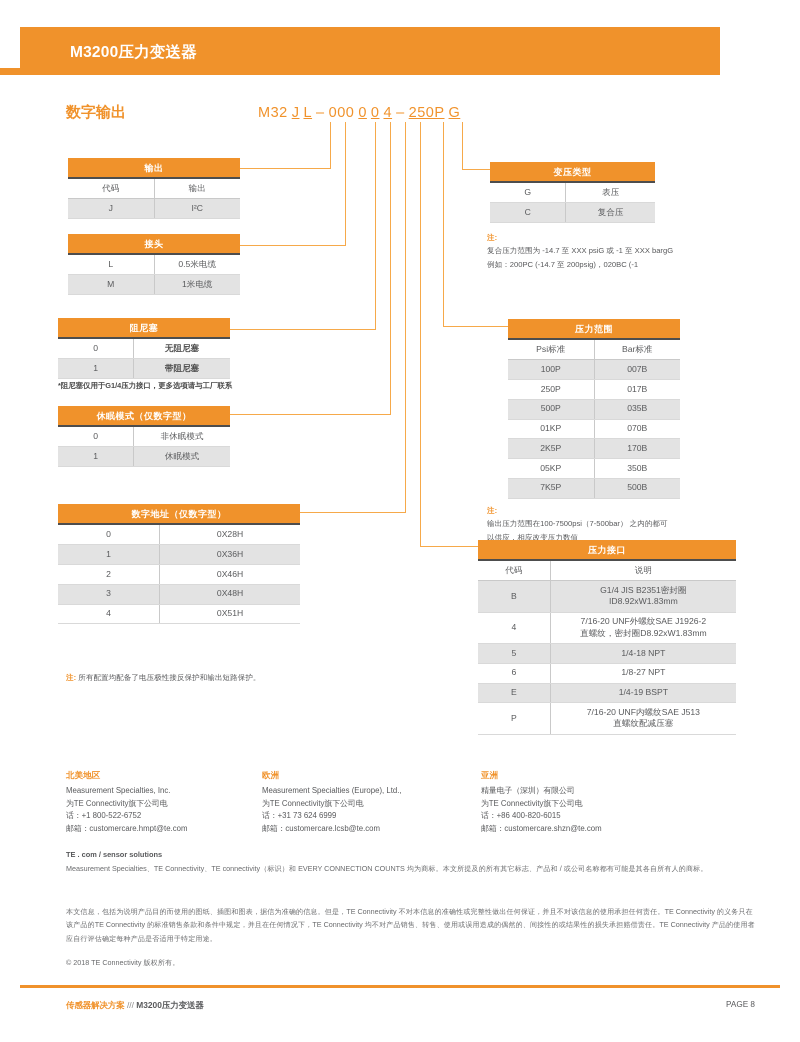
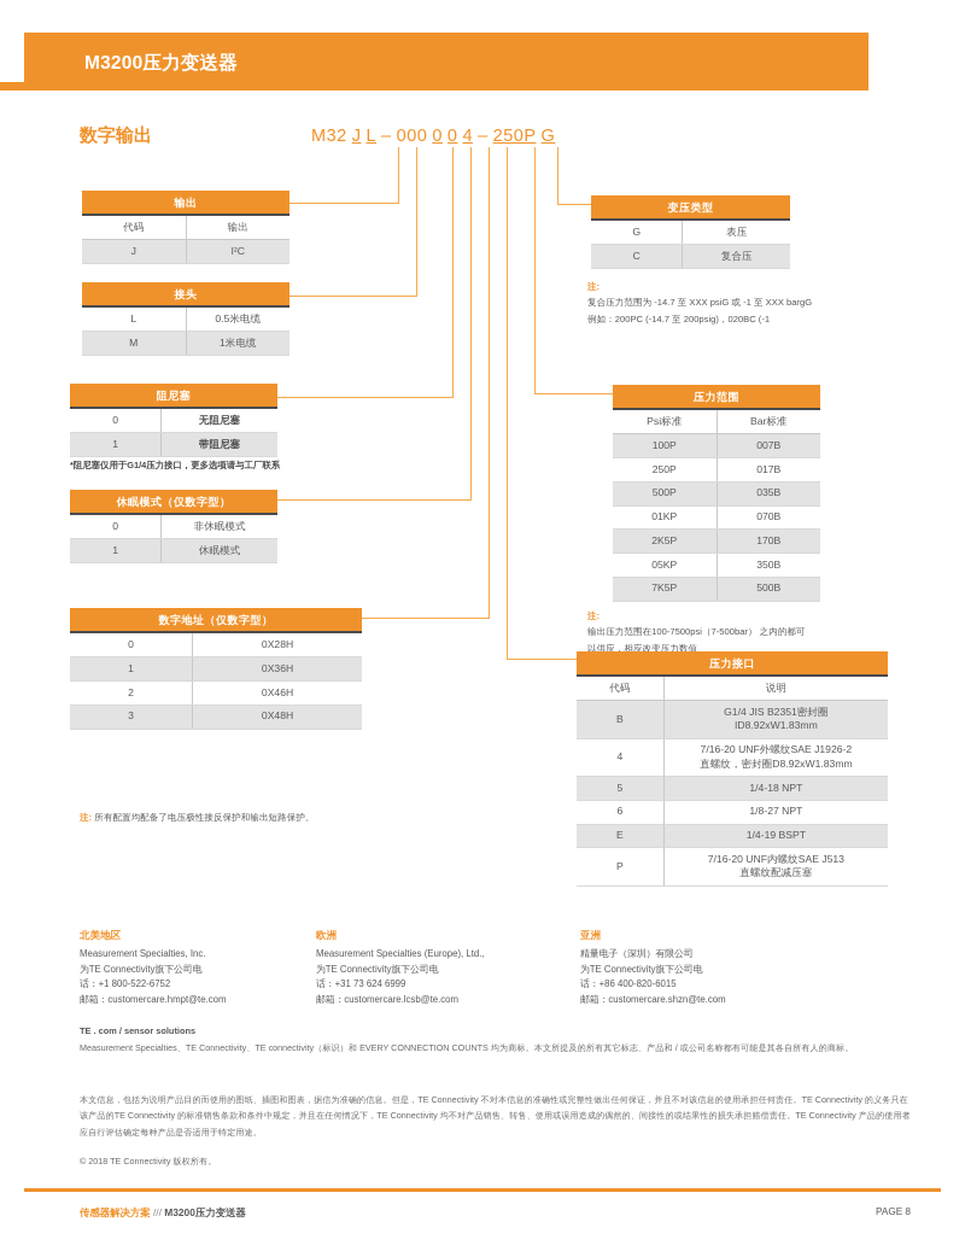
  M3200压力变送器
  数字输出
  M32 J L – 000 0 0 4 – 250P G
  输出
  代码	输出
  J	I²C
  接头
  L	0.5米电缆
  M	1米电缆
  阻尼塞
  0	无阻尼塞
  1	带阻尼塞
  *阻尼塞仅用于G1/4压力接口，更多选项请与工厂联系
  休眠模式（仅数字型）
  0	非休眠模式
  1	休眠模式
  数字地址（仅数字型）
  0	0X28H
  1	0X36H
  2	0X46H
  3	0X48H
- 4	0X51H
  变压类型
  G	表压
  C	复合压
  注:
  复合压力范围为 -14.7 至 XXX psiG 或 -1 至 XXX bargG
  例如：200PC (-14.7 至 200psig)，020BC (-1
  压力范围
  Psi标准	Bar标准
  100P	007B
  250P	017B
  500P	035B
  01KP	070B
  2K5P	170B
  05KP	350B
  7K5P	500B
  注:
  输出压力范围在100-7500psi（7-500bar） 之内的都可
  以供应，相应改变压力数值
  压力接口
  代码	说明
  B	G1/4 JIS B2351密封圈 ID8.92xW1.83mm
  4	7/16-20 UNF外螺纹SAE J1926-2 直螺纹，密封圈D8.92xW1.83mm
  5	1/4-18 NPT
  6	1/8-27 NPT
  E	1/4-19 BSPT
  P	7/16-20 UNF内螺纹SAE J513 直螺纹配减压塞
  注: 所有配置均配备了电压极性接反保护和输出短路保护。
  北美地区
  Measurement Specialties, Inc.
  为TE Connectivity旗下公司电
  话：+1 800-522-6752
  邮箱：customercare.hmpt@te.com
  欧洲
  Measurement Specialties (Europe), Ltd.,
  为TE Connectivity旗下公司电
  话：+31 73 624 6999
  邮箱：customercare.lcsb@te.com
  亚洲
  精量电子（深圳）有限公司
  为TE Connectivity旗下公司电
  话：+86 400-820-6015
  邮箱：customercare.shzn@te.com
  TE . com / sensor solutions
  Measurement Specialties、TE Connectivity、TE connectivity（标识）和 EVERY CONNECTION COUNTS 均为商标。本文所提及的所有其它标志、产品和 / 或公司名称都有可能是其各自所有人的商标。
  本文信息，包括为说明产品目的而使用的图纸、插图和图表，据信为准确的信息。但是，TE Connectivity 不对本信息的准确性或完整性做出任何保证，并且不对该信息的使用承担任何责任。TE Connectivity 的义务只在该产品的TE Connectivity 的标准销售条款和条件中规定，并且在任何情况下，TE Connectivity 均不对产品销售、转售、使用或误用造成的偶然的、间接性的或结果性的损失承担赔偿责任。TE Connectivity 产品的使用者应自行评估确定每种产品是否适用于特定用途。
  © 2018 TE Connectivity 版权所有。
  传感器解决方案 /// M3200压力变送器
  PAGE 8
